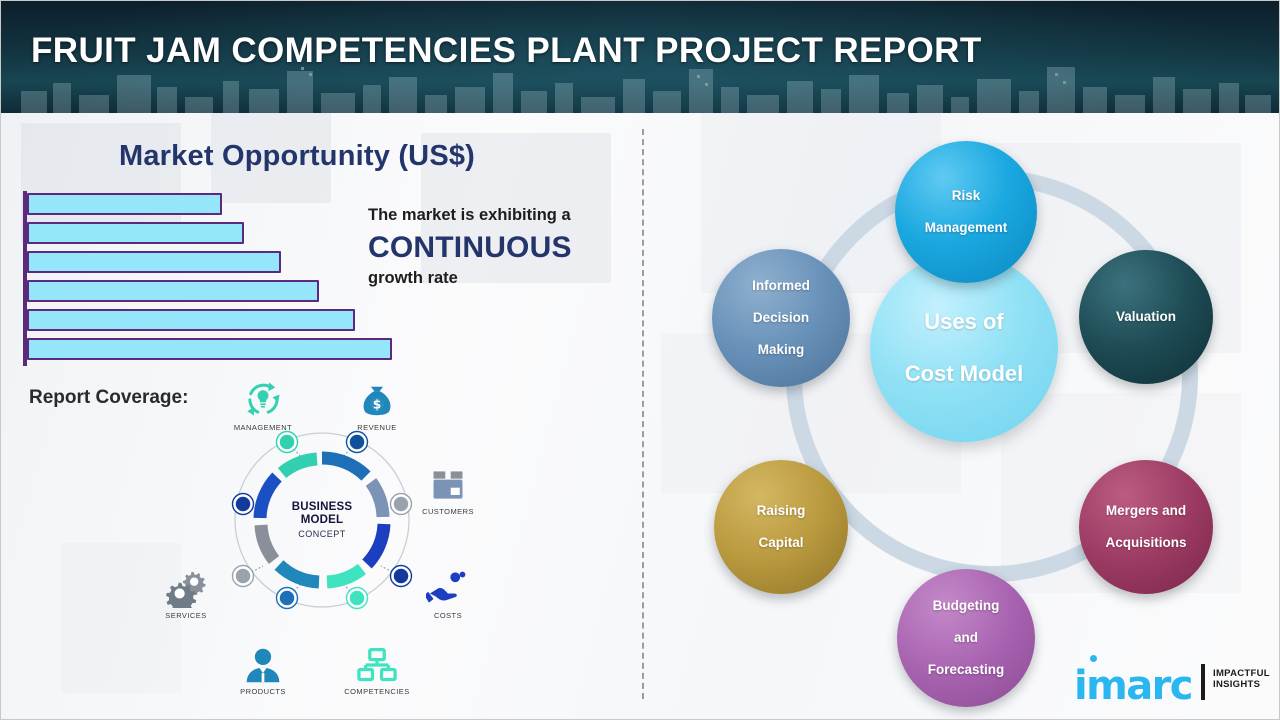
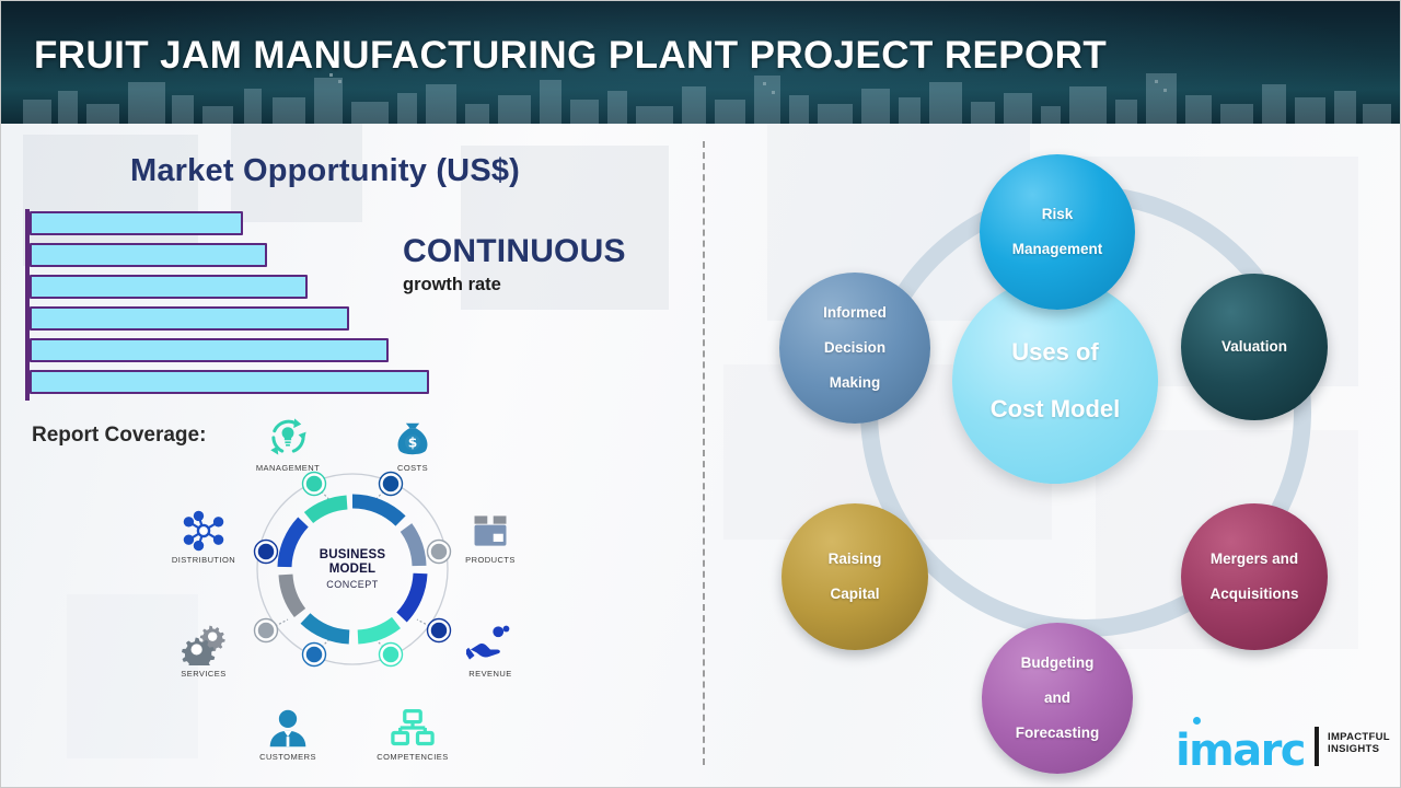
- FRUIT JAM COMPETENCIES PLANT PROJECT REPORT
+ FRUIT JAM MANUFACTURING PLANT PROJECT REPORT
  Market Opportunity (US$)
- The market is exhibiting a
  CONTINUOUS
  growth rate
  Report Coverage:
  BUSINESS
  MODEL
  CONCEPT
  MANAGEMENT
  $
- REVENUE
+ COSTS
+ DISTRIBUTION
- CUSTOMERS
+ PRODUCTS
  SERVICES
- COSTS
+ REVENUE
- PRODUCTS
+ CUSTOMERS
  COMPETENCIES
  Uses of
  Cost Model
  Risk
  Management
  Valuation
  Mergers and
  Acquisitions
  Budgeting
  and
  Forecasting
  Raising
  Capital
  Informed
  Decision
  Making
  imarc
  IMPACTFUL
  INSIGHTS
